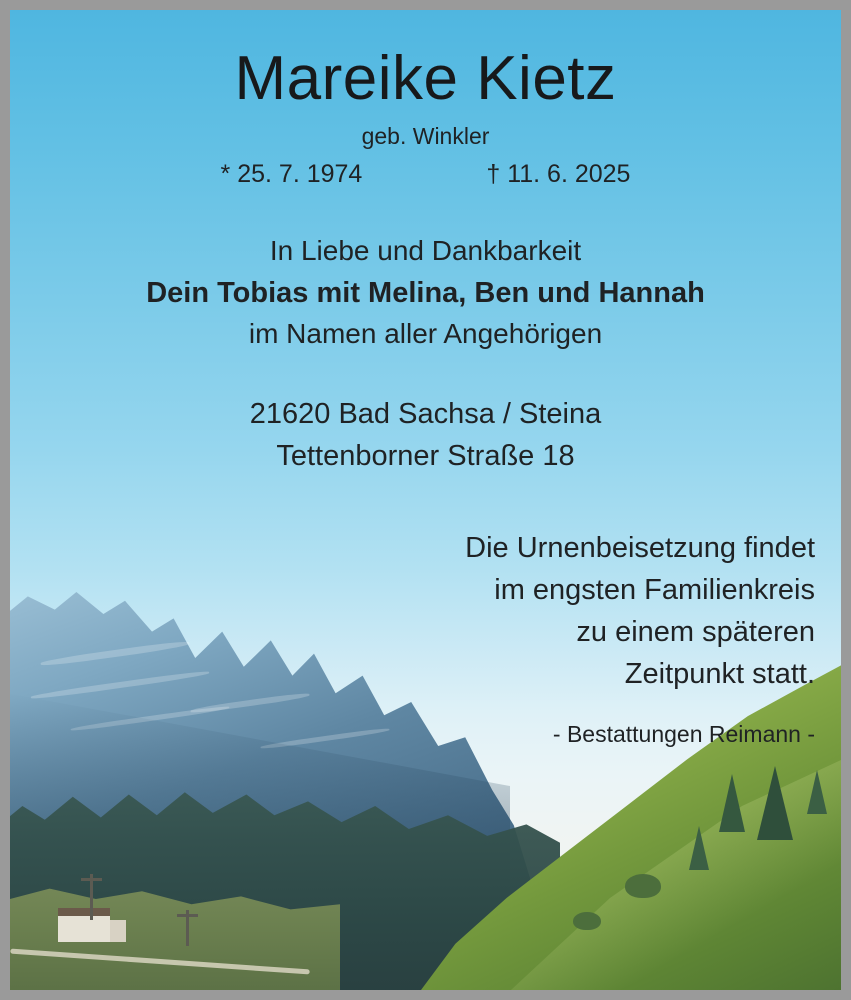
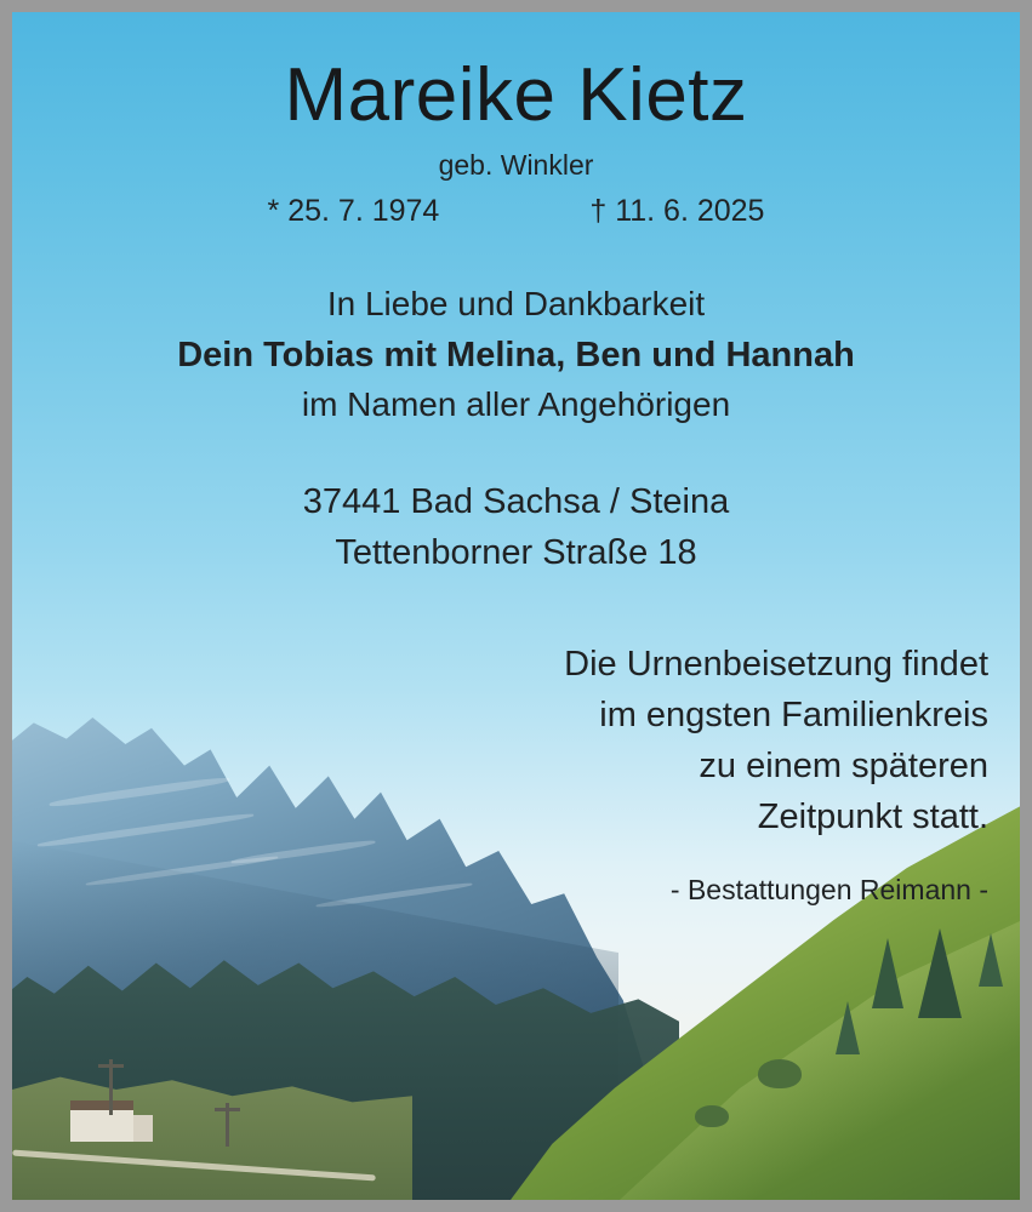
  Mareike Kietz
  geb. Winkler
  * 25. 7. 1974
  † 11. 6. 2025
  In Liebe und Dankbarkeit
  Dein Tobias mit Melina, Ben und Hannah
  im Namen aller Angehörigen
- 21620 Bad Sachsa / Steina
+ 37441 Bad Sachsa / Steina
  Tettenborner Straße 18
  Die Urnenbeisetzung findet
  im engsten Familienkreis
  zu einem späteren
  Zeitpunkt statt.
  - Bestattungen Reimann -
